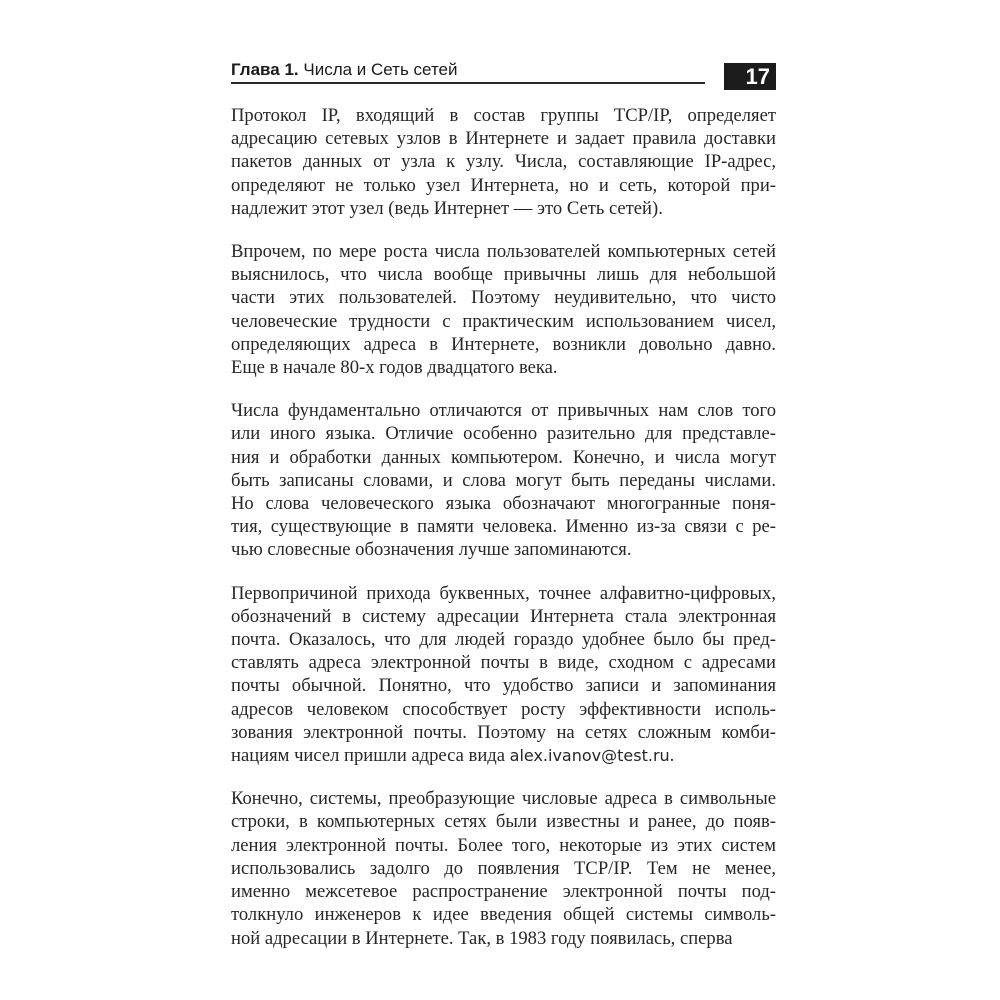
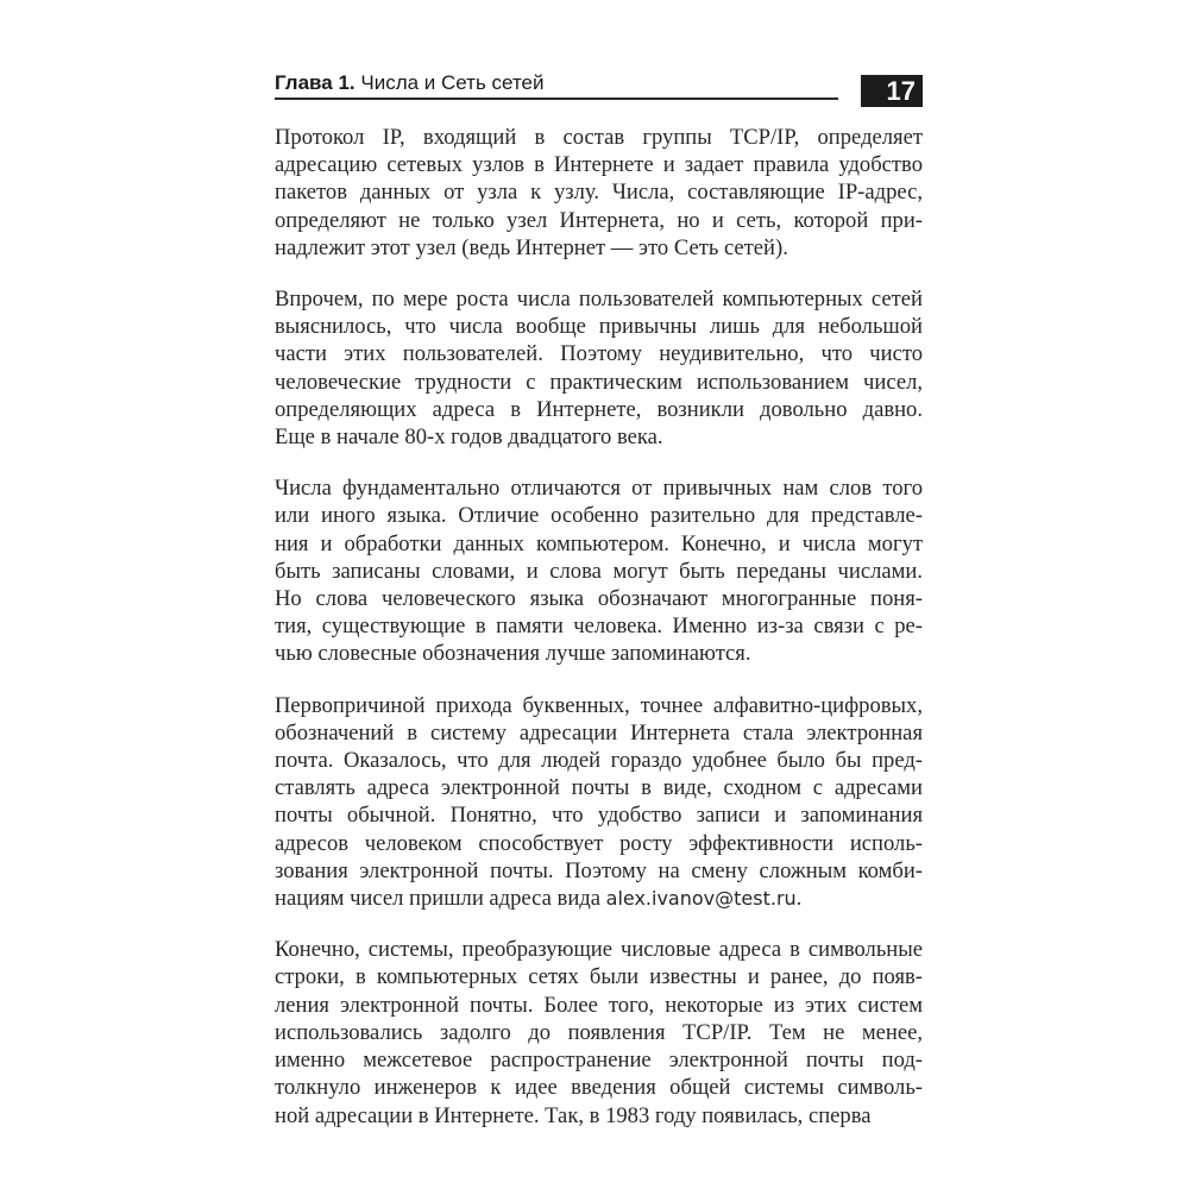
  Глава 1. Числа и Сеть сетей
  17
  Протокол IP, входящий в состав группы TCP/IP, определяет
- адресацию сетевых узлов в Интернете и задает правила доставки
+ адресацию сетевых узлов в Интернете и задает правила удобство
  пакетов данных от узла к узлу. Числа, составляющие IP-адрес,
  определяют не только узел Интернета, но и сеть, которой при-
  надлежит этот узел (ведь Интернет — это Сеть сетей).
  Впрочем, по мере роста числа пользователей компьютерных сетей
  выяснилось, что числа вообще привычны лишь для небольшой
  части этих пользователей. Поэтому неудивительно, что чисто
  человеческие трудности с практическим использованием чисел,
  определяющих адреса в Интернете, возникли довольно давно.
  Еще в начале 80-х годов двадцатого века.
  Числа фундаментально отличаются от привычных нам слов того
  или иного языка. Отличие особенно разительно для представле-
  ния и обработки данных компьютером. Конечно, и числа могут
  быть записаны словами, и слова могут быть переданы числами.
  Но слова человеческого языка обозначают многогранные поня-
  тия, существующие в памяти человека. Именно из-за связи с ре-
  чью словесные обозначения лучше запоминаются.
  Первопричиной прихода буквенных, точнее алфавитно-цифровых,
  обозначений в систему адресации Интернета стала электронная
  почта. Оказалось, что для людей гораздо удобнее было бы пред-
  ставлять адреса электронной почты в виде, сходном с адресами
  почты обычной. Понятно, что удобство записи и запоминания
  адресов человеком способствует росту эффективности исполь-
- зования электронной почты. Поэтому на сетях сложным комби-
+ зования электронной почты. Поэтому на смену сложным комби-
  нациям чисел пришли адреса вида alex.ivanov@test.ru.
  Конечно, системы, преобразующие числовые адреса в символьные
  строки, в компьютерных сетях были известны и ранее, до появ-
  ления электронной почты. Более того, некоторые из этих систем
  использовались задолго до появления TCP/IP. Тем не менее,
  именно межсетевое распространение электронной почты под-
  толкнуло инженеров к идее введения общей системы символь-
  ной адресации в Интернете. Так, в 1983 году появилась, сперва
